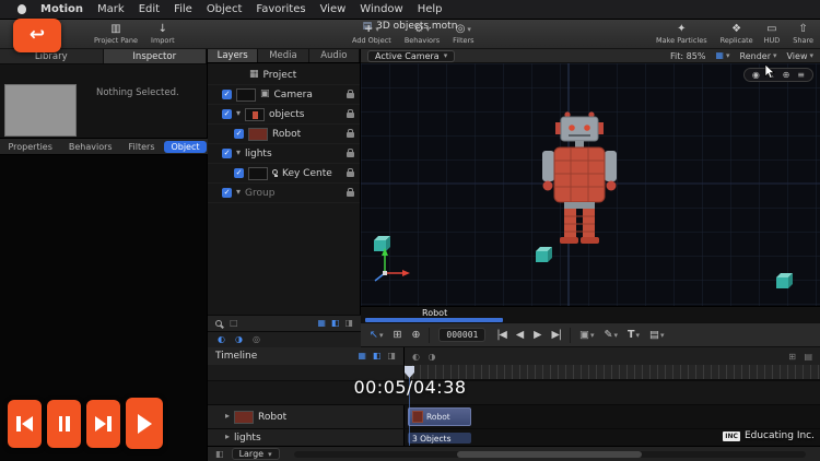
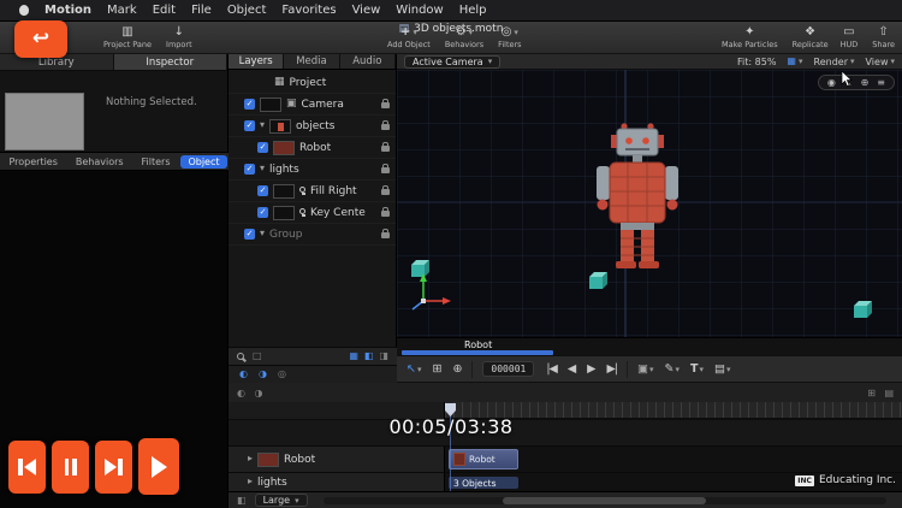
  Motion
  Mark
  Edit
  File
  Object
  Favorites
  View
  Window
  Help
  3D objects.motn
  Project Pane
  Import
  Add Object
  Behaviors
  Filters
  Make Particles
  Replicate
  HUD
  Share
  Library
  Inspector
  Nothing Selected.
  Properties
  Behaviors
  Filters
  Object
  Layers
  Media
  Audio
  Project
  Camera
  objects
  Robot
  lights
+ Fill Right
  Key Cente
  Group
  Active Camera
  Fit: 85%
  Render
  View
  Robot
  000001
- Timeline
  Robot
  Robot
  lights
  3 Objects
  Large
- 00:05/04:38
+ 00:05/03:38
  Educating Inc.
